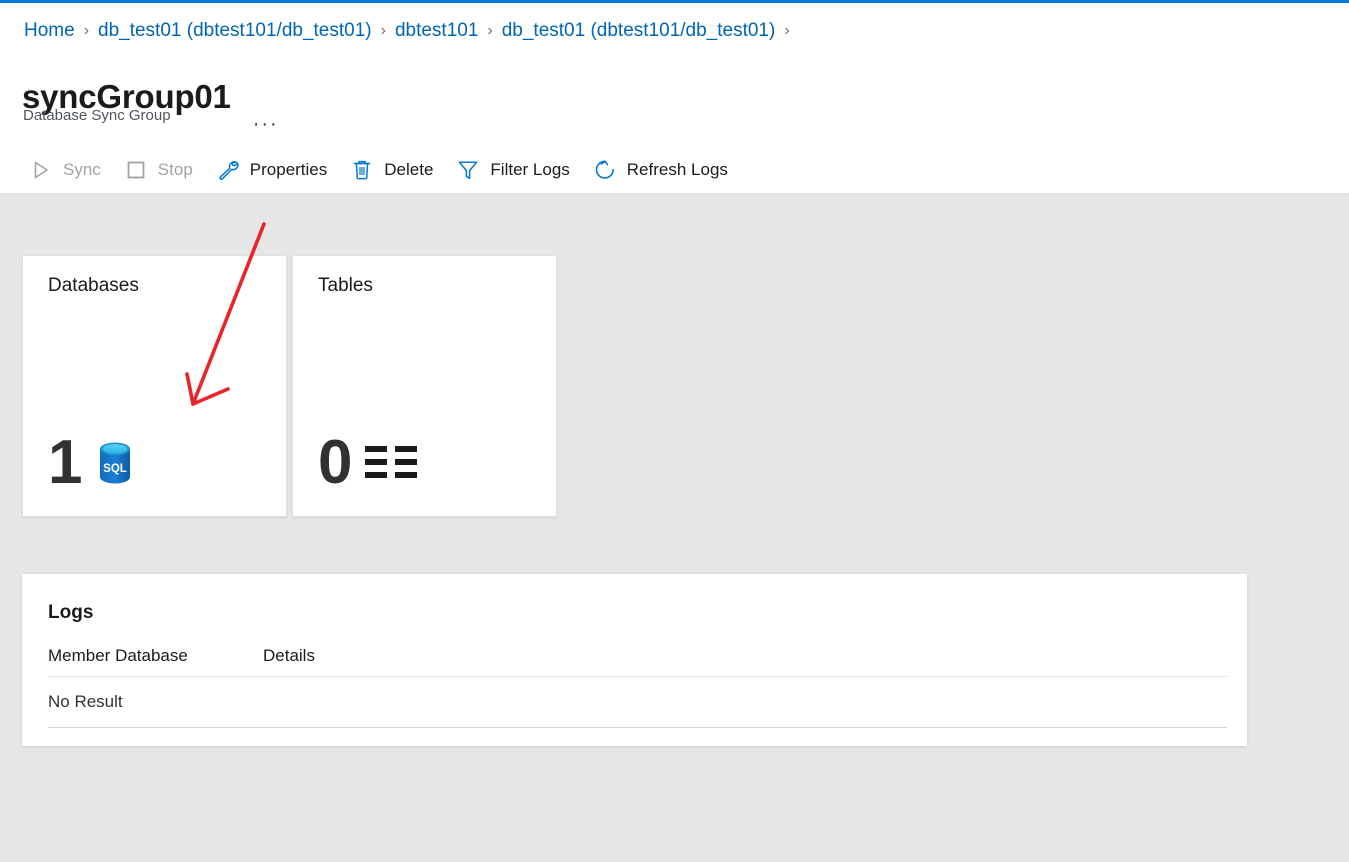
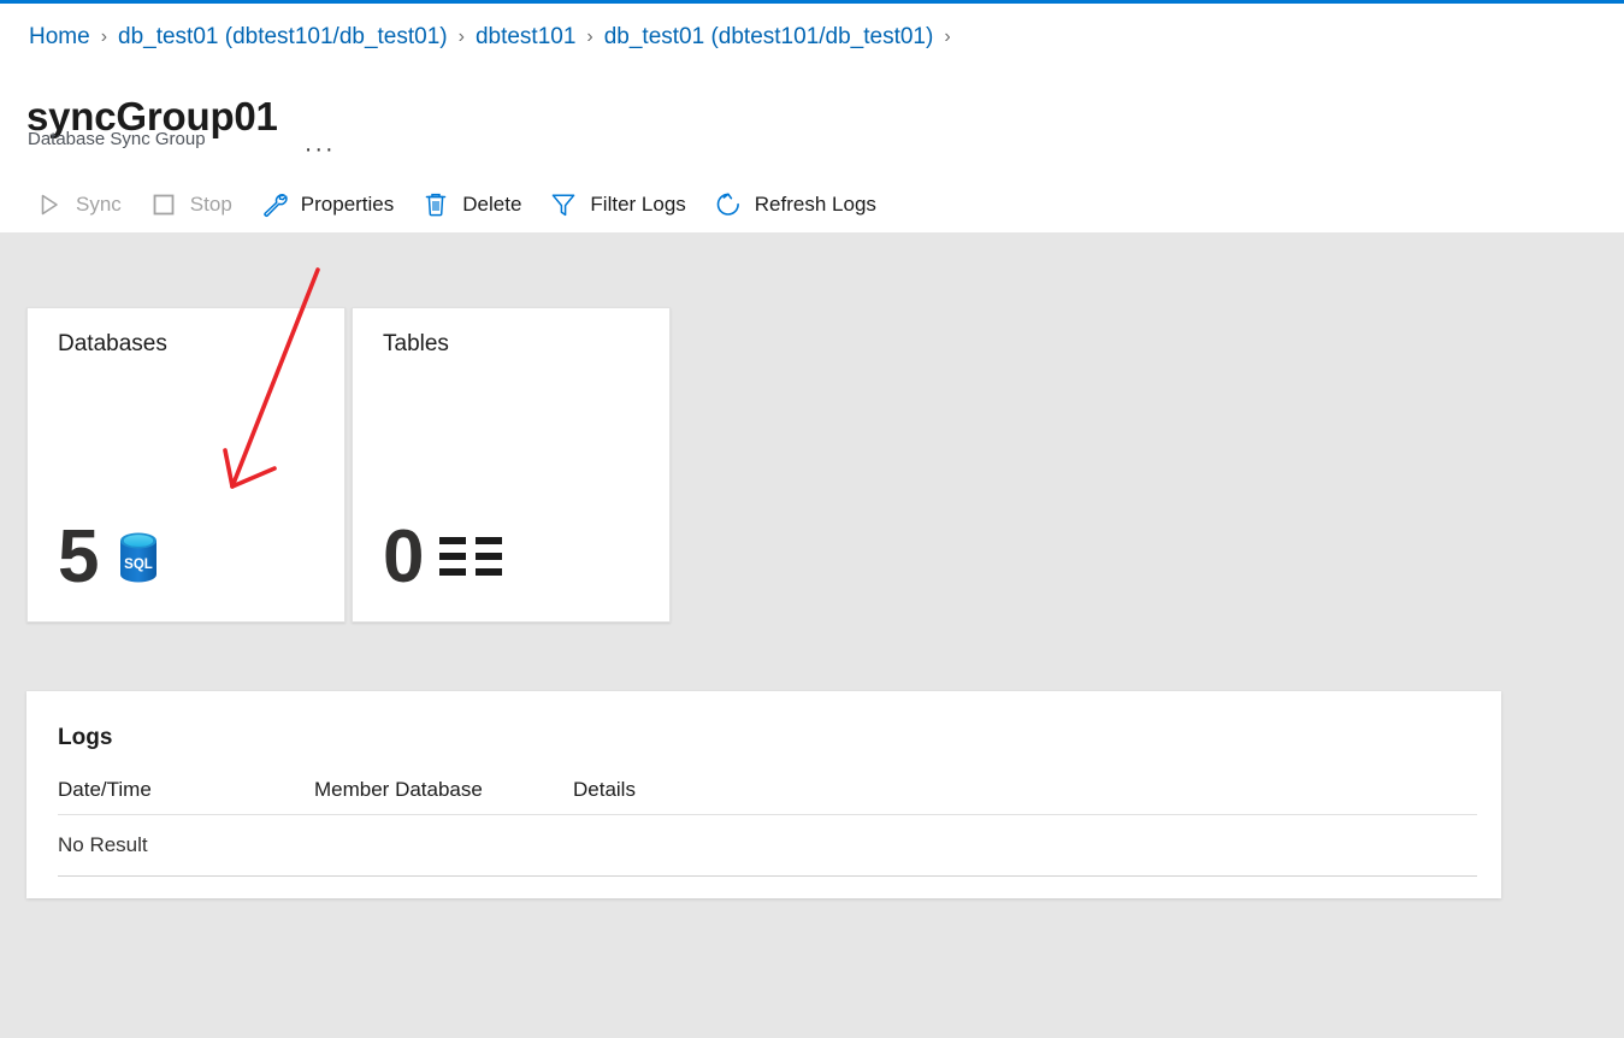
  Home
  ›
  db_test01 (dbtest101/db_test01)
  ›
  dbtest101
  ›
  db_test01 (dbtest101/db_test01)
  ›
  syncGroup01
  ···
  Database Sync Group
  Sync
  Stop
  Properties
  Delete
  Filter Logs
  Refresh Logs
  Databases
- 1
+ 5
  SQL
  Tables
  0
  Logs
+ Date/Time
  Member Database
  Details
  No Result
